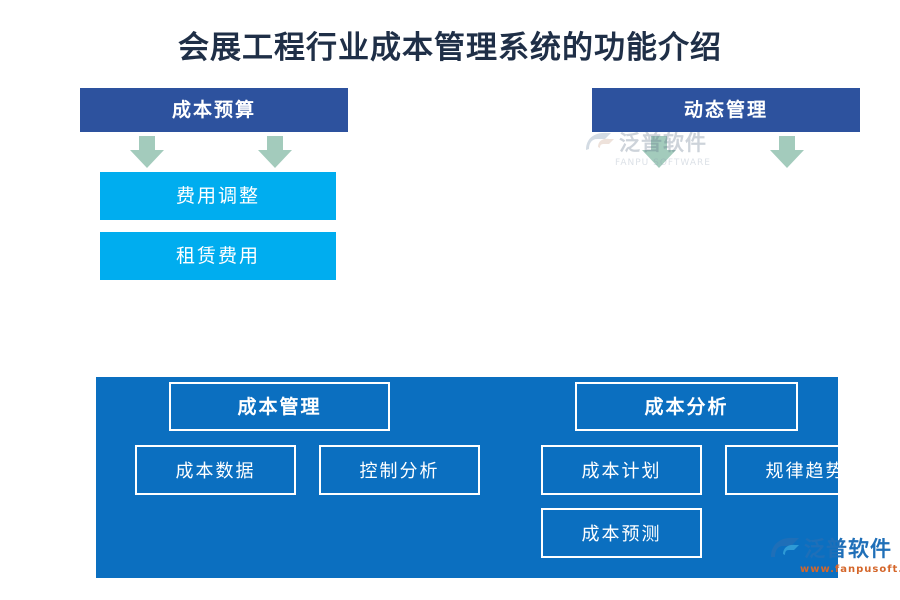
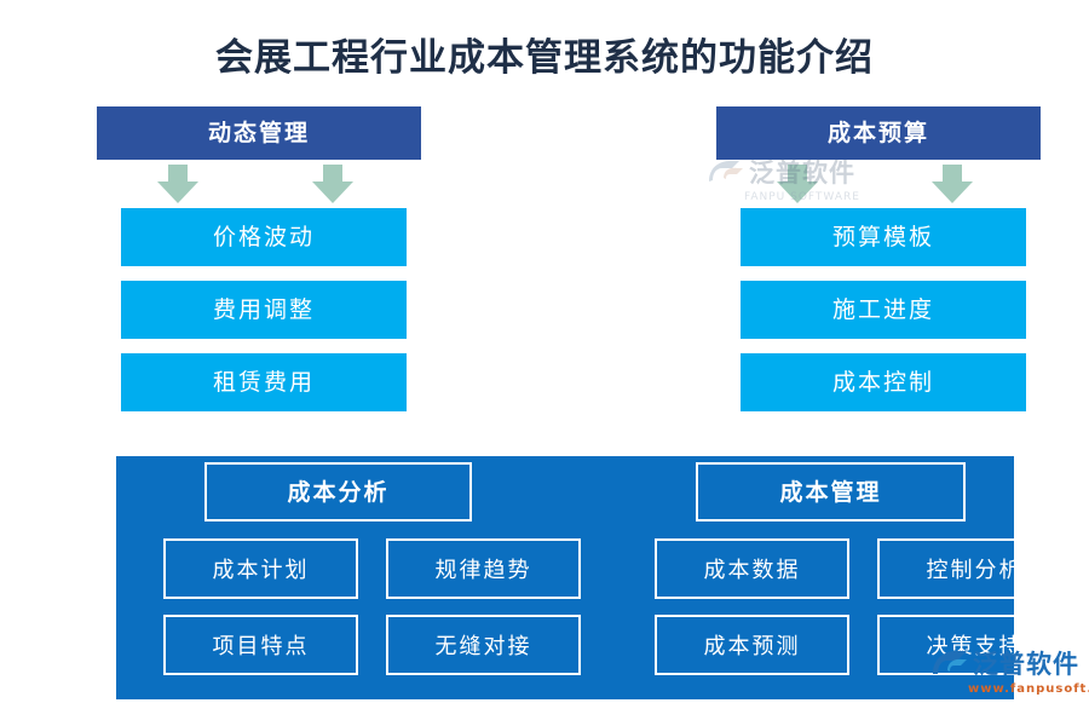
  会展工程行业成本管理系统的功能介绍
- 成本预算
+ 动态管理
+ 价格波动
  费用调整
  租赁费用
- 动态管理
+ 成本预算
+ 预算模板
+ 施工进度
+ 成本控制
- 成本管理
+ 成本分析
- 成本数据
+ 成本计划
- 控制分析
+ 规律趋势
+ 项目特点
+ 无缝对接
- 成本分析
+ 成本管理
- 成本计划
+ 成本数据
- 规律趋势
+ 控制分析
  成本预测
+ 决策支持
  泛普软件
  FANPU SOFTWARE
  泛普软件
  www.fanpusoft
